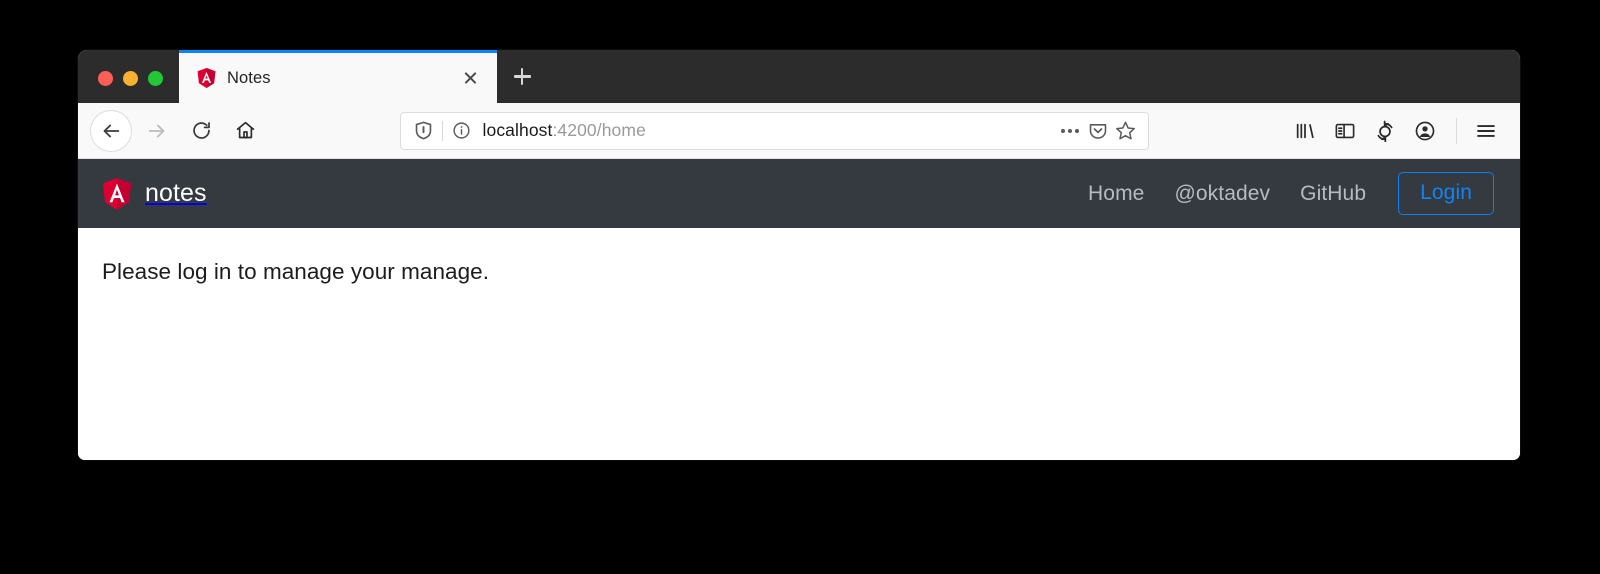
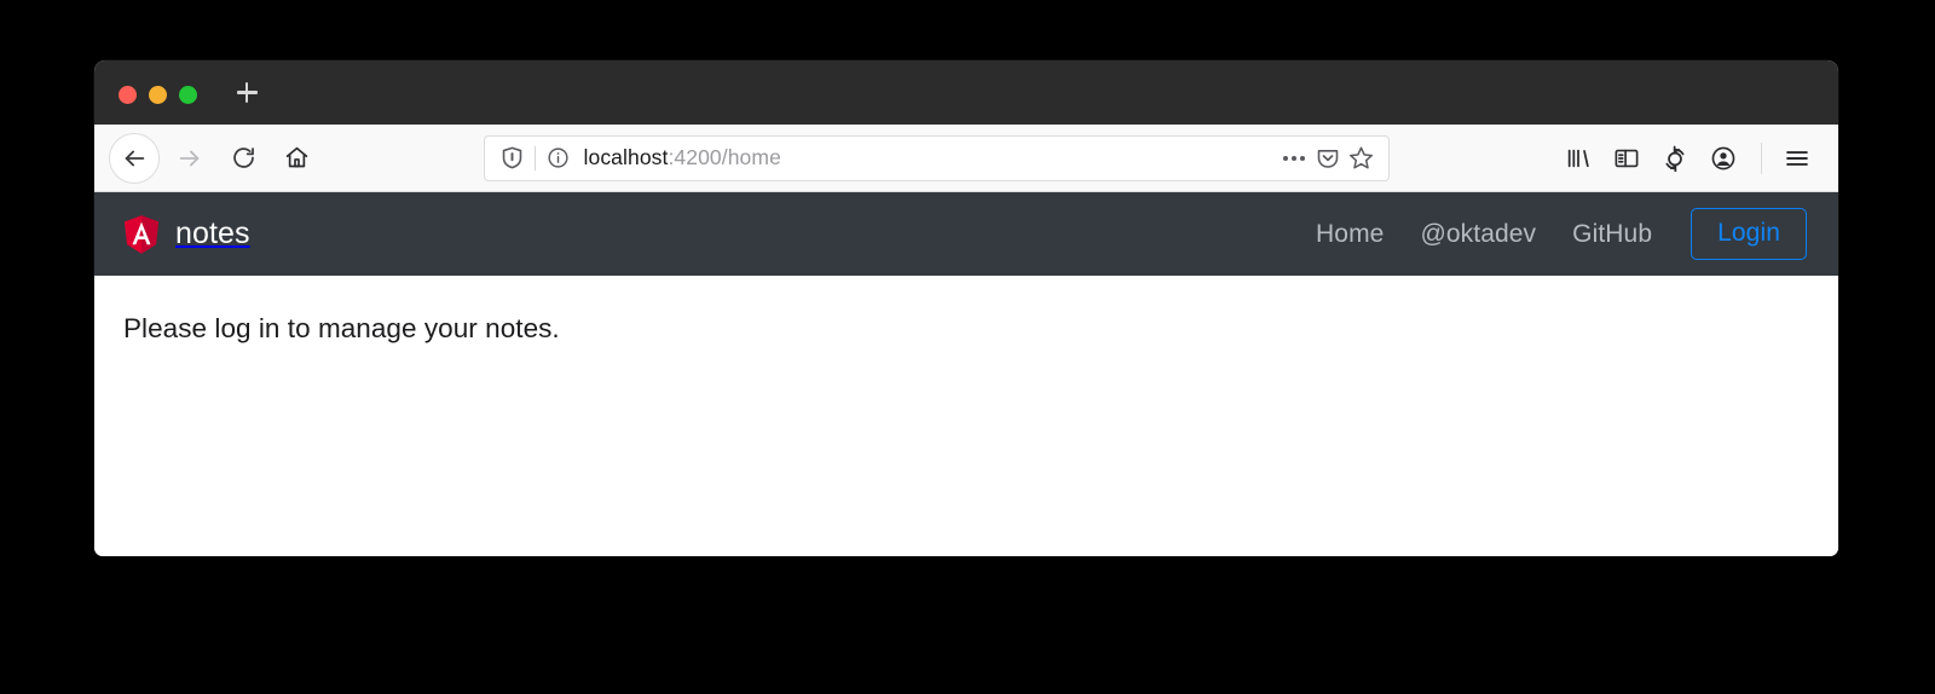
- Notes
  localhost:4200/home
  notes
  Home
  @oktadev
  GitHub
  Login
- Please log in to manage your manage.
+ Please log in to manage your notes.
